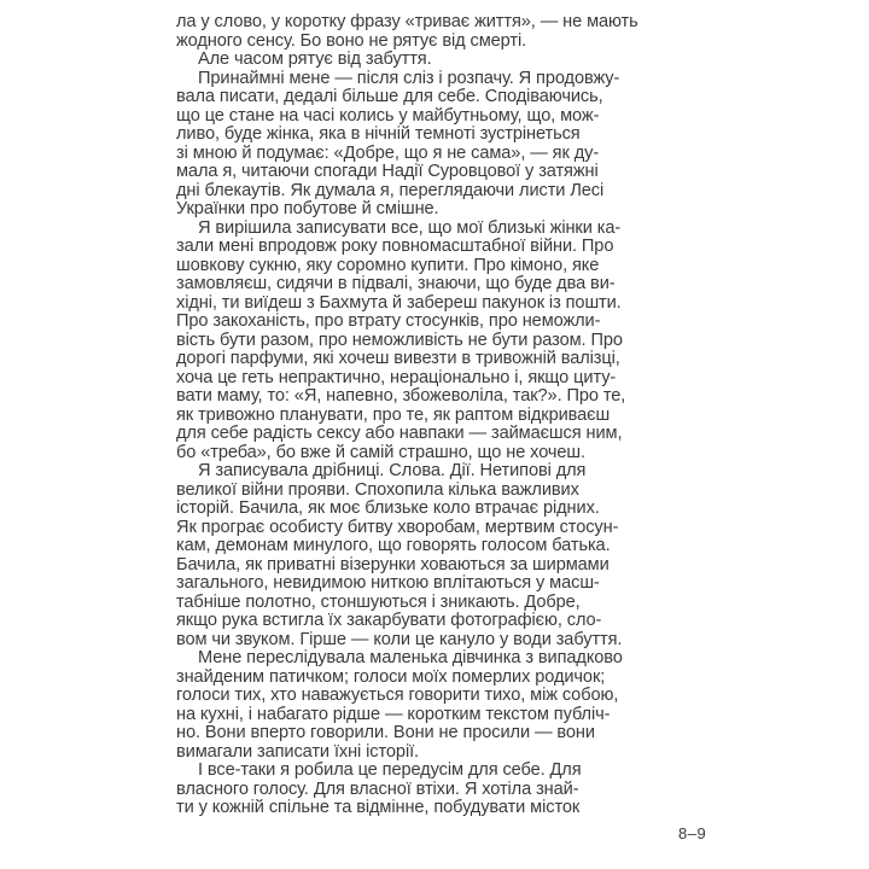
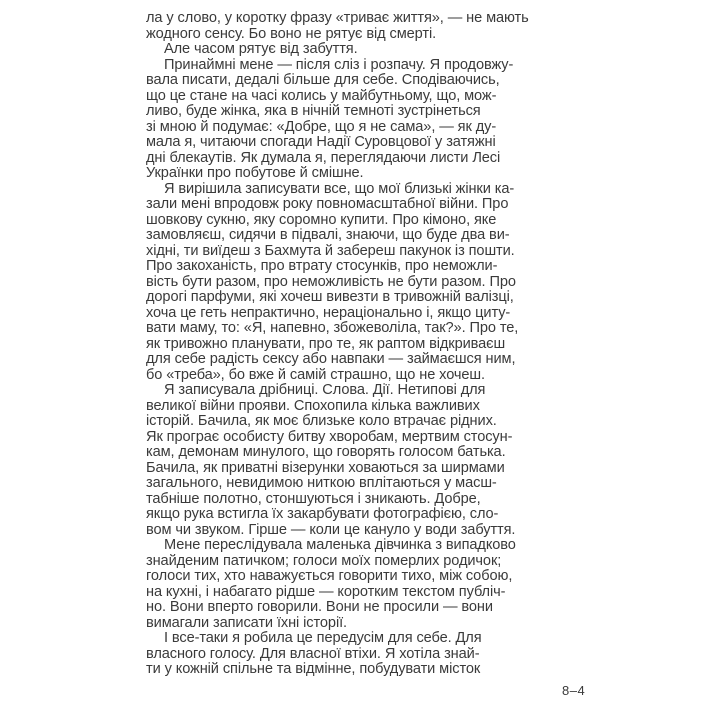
  ла у слово, у коротку фразу «триває життя», — не мають
  жодного сенсу. Бо воно не рятує від смерті.
  Але часом рятує від забуття.
  Принаймні мене — після сліз і розпачу. Я продовжу-
  вала писати, дедалі більше для себе. Сподіваючись,
  що це стане на часі колись у майбутньому, що, мож-
  ливо, буде жінка, яка в нічній темноті зустрінеться
  зі мною й подумає: «Добре, що я не сама», — як ду-
  мала я, читаючи спогади Надії Суровцової у затяжні
  дні блекаутів. Як думала я, переглядаючи листи Лесі
  Українки про побутове й смішне.
  Я вирішила записувати все, що мої близькі жінки ка-
  зали мені впродовж року повномасштабної війни. Про
  шовкову сукню, яку соромно купити. Про кімоно, яке
  замовляєш, сидячи в підвалі, знаючи, що буде два ви-
  хідні, ти виїдеш з Бахмута й забереш пакунок із пошти.
  Про закоханість, про втрату стосунків, про неможли-
  вість бути разом, про неможливість не бути разом. Про
  дорогі парфуми, які хочеш вивезти в тривожній валізці,
  хоча це геть непрактично, нераціонально і, якщо циту-
  вати маму, то: «Я, напевно, збожеволіла, так?». Про те,
  як тривожно планувати, про те, як раптом відкриваєш
  для себе радість сексу або навпаки — займаєшся ним,
  бо «треба», бо вже й самій страшно, що не хочеш.
  Я записувала дрібниці. Слова. Дії. Нетипові для
  великої війни прояви. Спохопила кілька важливих
  історій. Бачила, як моє близьке коло втрачає рідних.
  Як програє особисту битву хворобам, мертвим стосун-
  кам, демонам минулого, що говорять голосом батька.
  Бачила, як приватні візерунки ховаються за ширмами
  загального, невидимою ниткою вплітаються у масш-
  табніше полотно, стоншуються і зникають. Добре,
  якщо рука встигла їх закарбувати фотографією, сло-
  вом чи звуком. Гірше — коли це кануло у води забуття.
  Мене переслідувала маленька дівчинка з випадково
  знайденим патичком; голоси моїх померлих родичок;
  голоси тих, хто наважується говорити тихо, між собою,
  на кухні, і набагато рідше — коротким текстом публіч-
  но. Вони вперто говорили. Вони не просили — вони
  вимагали записати їхні історії.
  І все-таки я робила це передусім для себе. Для
  власного голосу. Для власної втіхи. Я хотіла знай-
  ти у кожній спільне та відмінне, побудувати місток
- 8–9
+ 8–4
